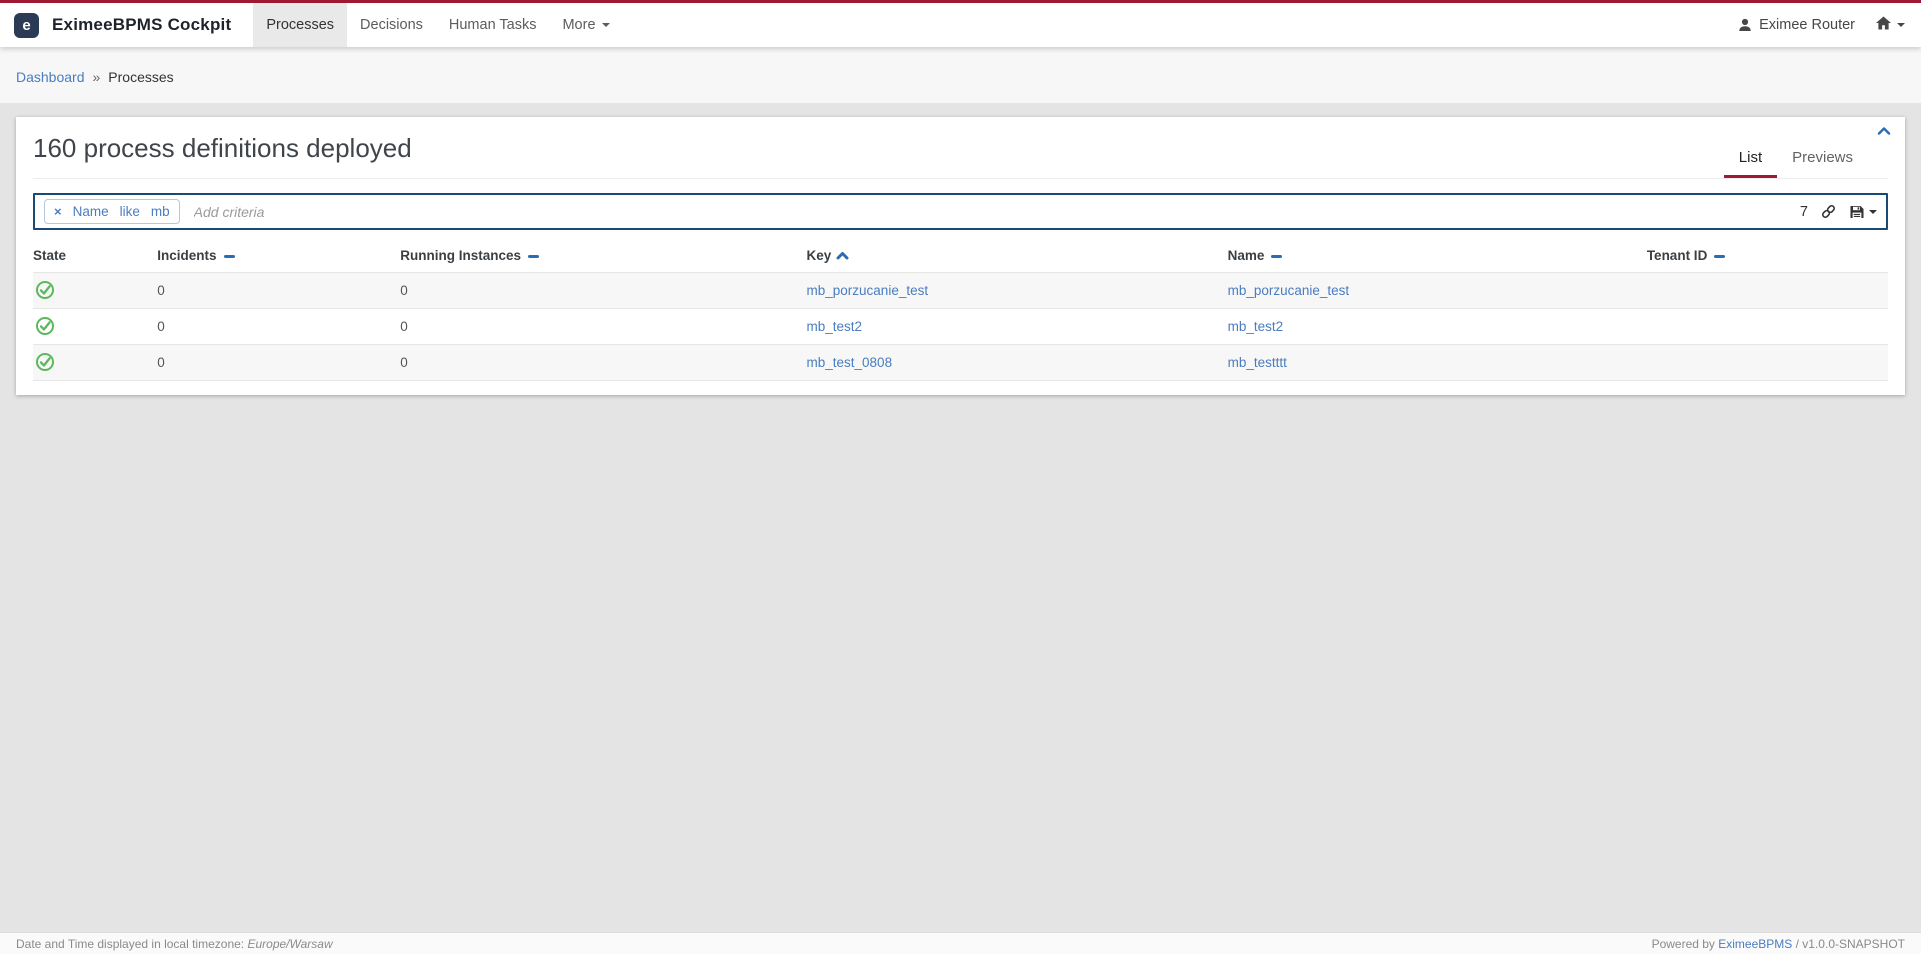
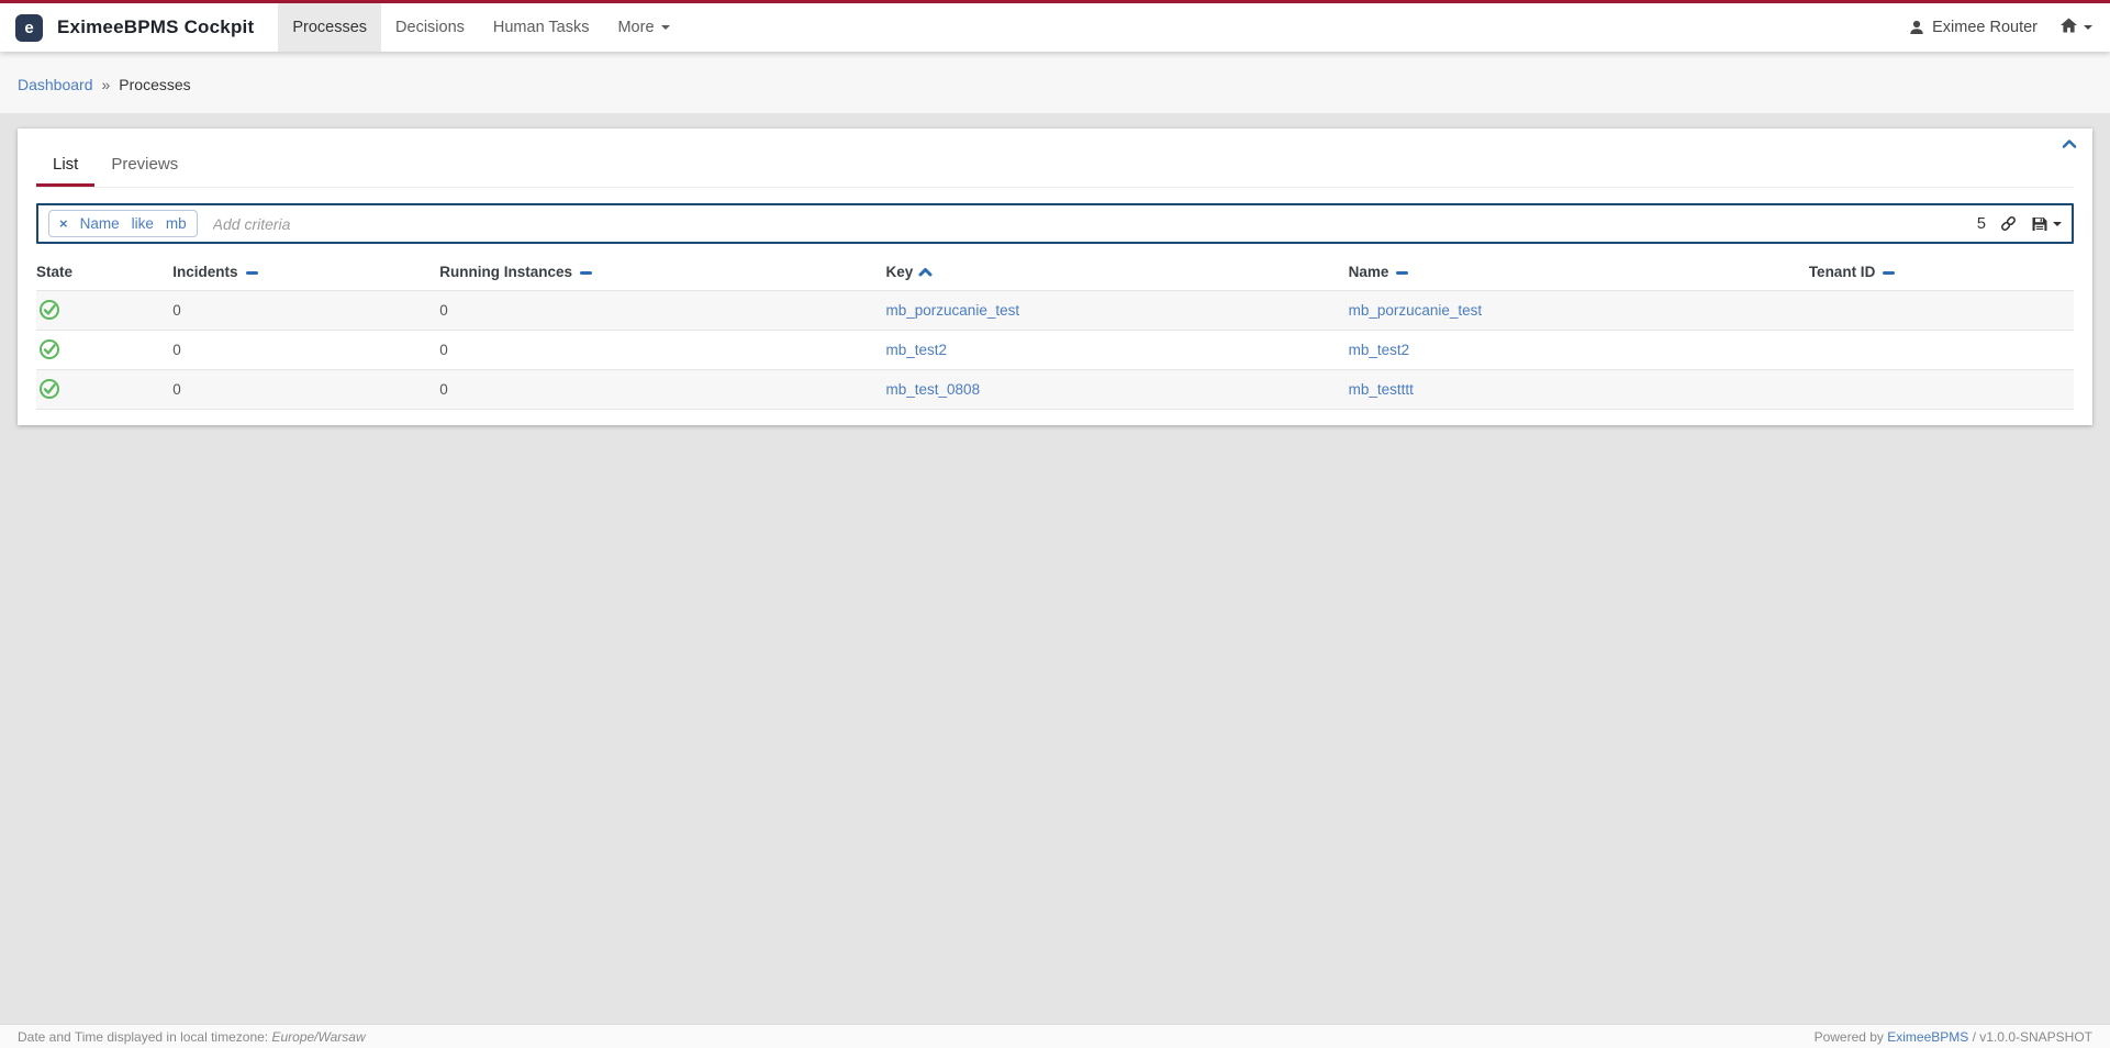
  e
  EximeeBPMS Cockpit
  Processes
  Decisions
  Human Tasks
  More
  Eximee Router
  Dashboard
  »
  Processes
- 160 process definitions deployed
  List
  Previews
  ×
  Name
  like
  mb
  Add criteria
- 7
+ 5
  State	Incidents	Running Instances	Key	Name	Tenant ID
  	0	0	mb_porzucanie_test	mb_porzucanie_test
  	0	0	mb_test2	mb_test2
  	0	0	mb_test_0808	mb_testttt
  Date and Time displayed in local timezone: Europe/Warsaw
  Powered by EximeeBPMS / v1.0.0-SNAPSHOT
